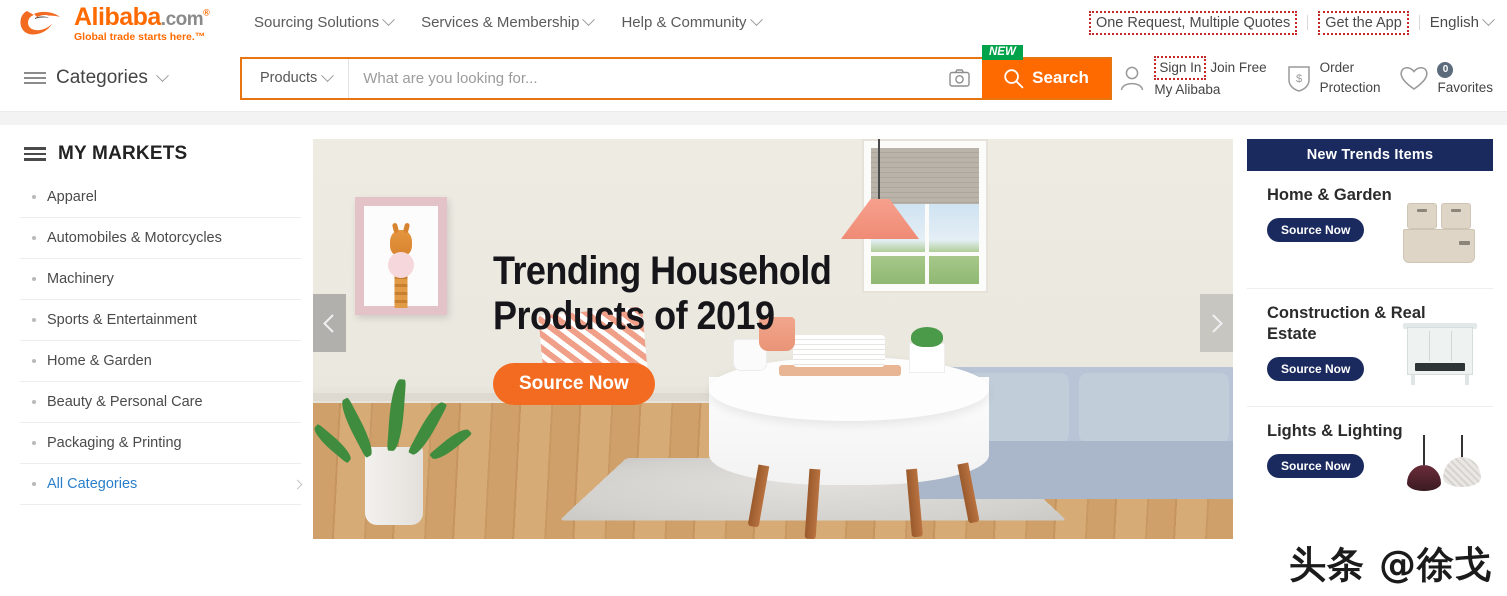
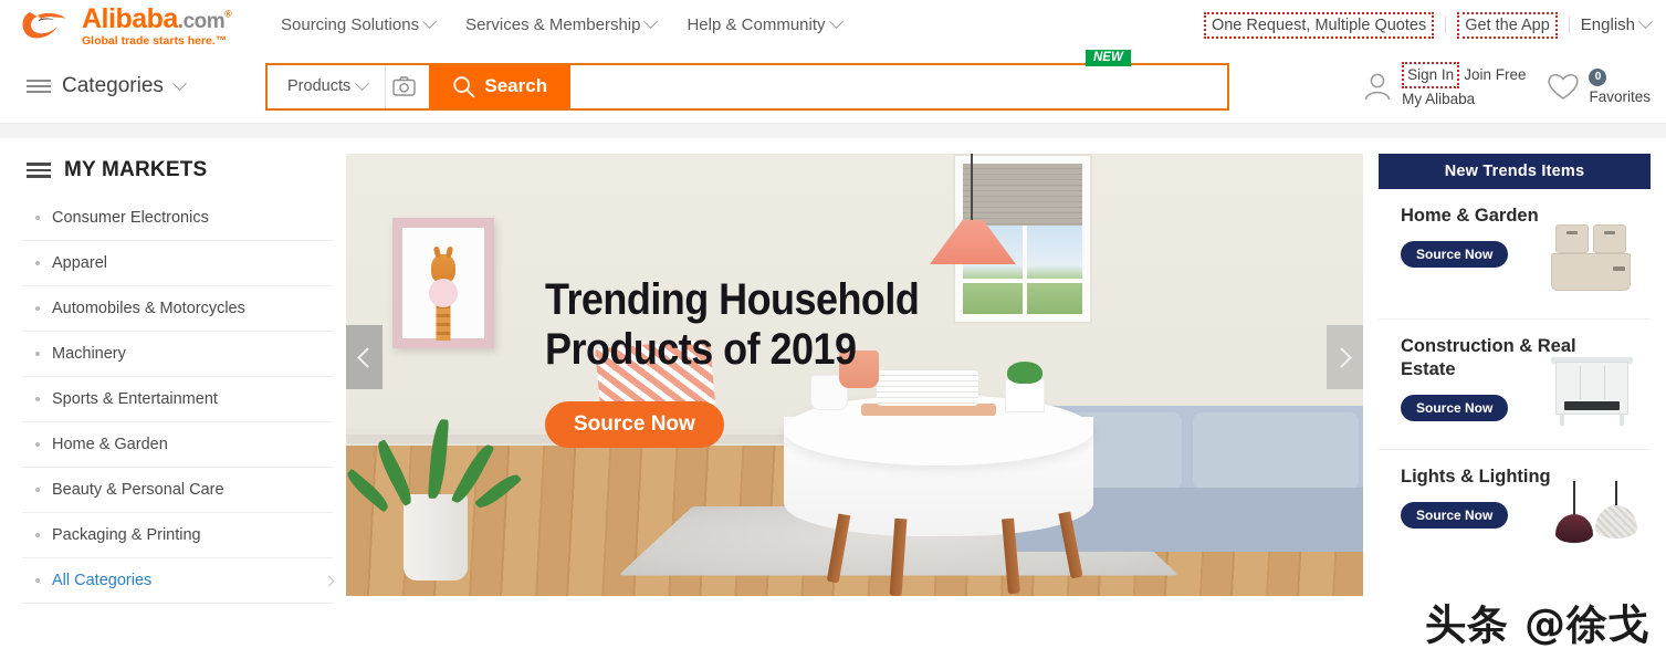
  Alibaba.com®
  Global trade starts here.™
  Sourcing Solutions
  Services & Membership
  Help & Community
  One Request, Multiple Quotes
  Get the App
  English
  Categories
  Products
- What are you looking for...
  NEW
  Search
  Sign In
  Join Free
  My Alibaba
- $
- Order
- Protection
  0
  Favorites
  MY MARKETS
+ Consumer Electronics
  Apparel
  Automobiles & Motorcycles
  Machinery
  Sports & Entertainment
  Home & Garden
  Beauty & Personal Care
  Packaging & Printing
  All Categories
  Trending Household
  Products of 2019
  Source Now
  New Trends Items
  Home & Garden
  Source Now
  Construction & Real Estate
  Source Now
  Lights & Lighting
  Source Now
  头条 @徐戈
